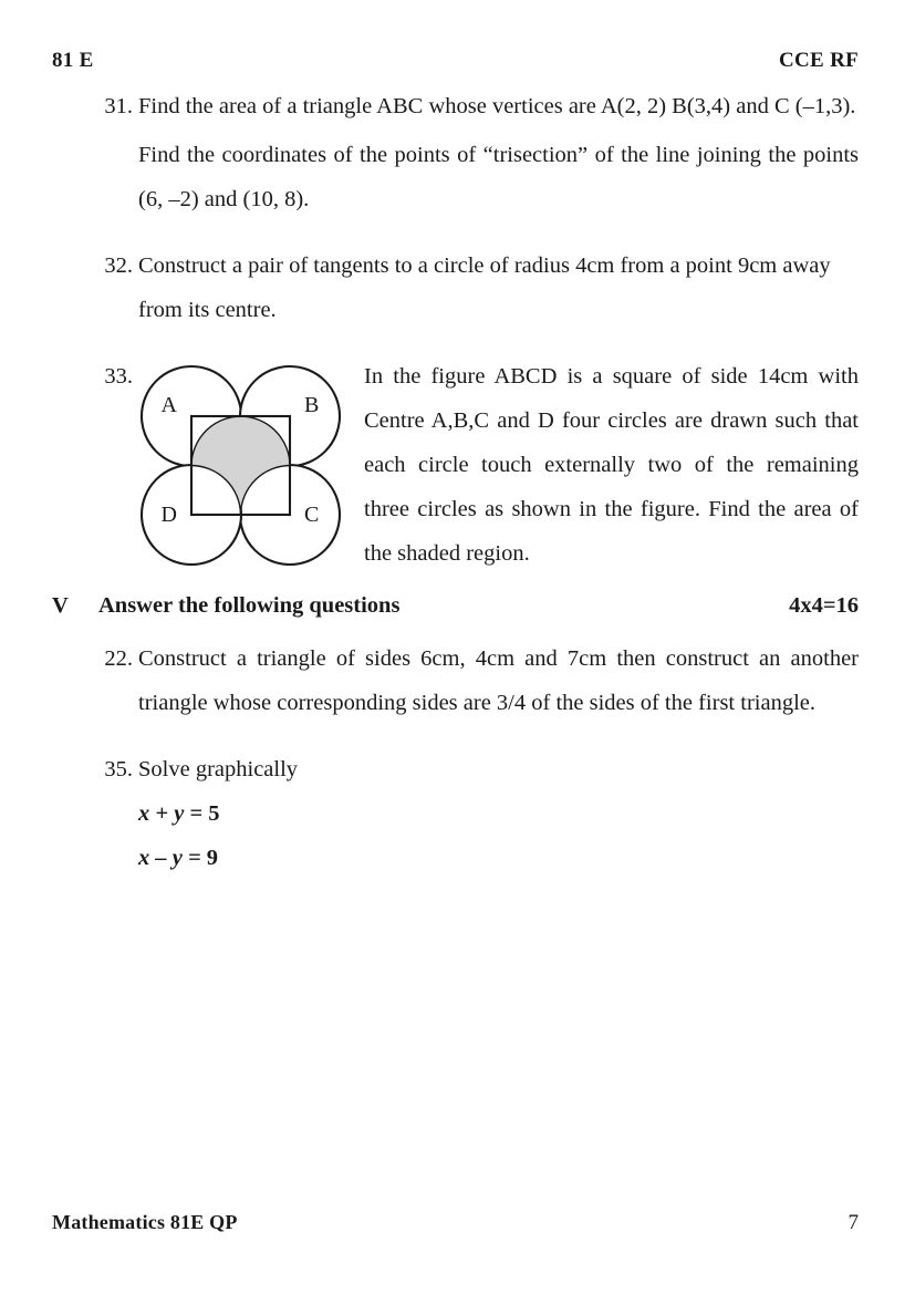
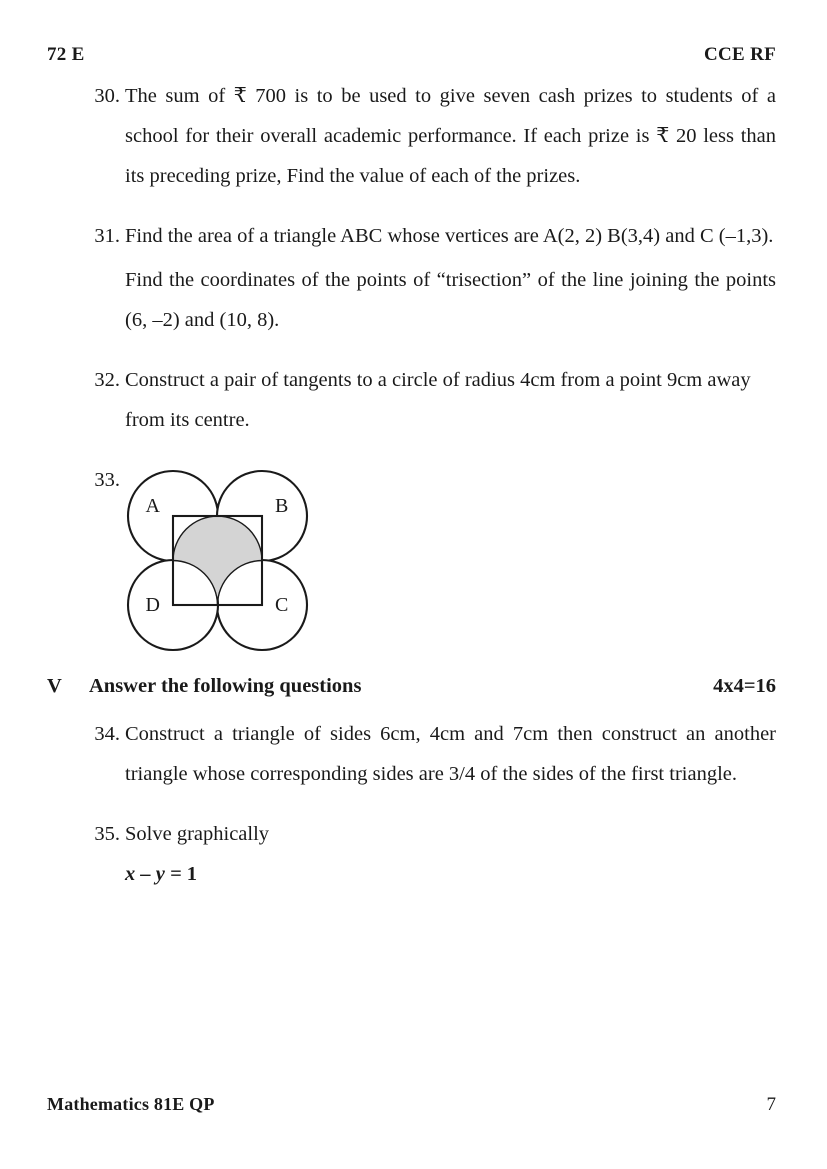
- 81 E
+ 72 E
  CCE RF
+ 30.
+ The sum of ₹ 700 is to be used to give seven cash prizes to students of a school for their overall academic performance. If each prize is ₹ 20 less than its preceding prize, Find the value of each of the prizes.
  31.
  Find the area of a triangle ABC whose vertices are A(2, 2) B(3,4) and C (–1,3).
  Find the coordinates of the points of “trisection” of the line joining the points (6, –2) and (10, 8).
  32.
  Construct a pair of tangents to a circle of radius 4cm from a point 9cm away from its centre.
  33.
  A
  B
  C
  D
- In the figure ABCD is a square of side 14cm with Centre A,B,C and D four circles are drawn such that each circle touch externally two of the remaining three circles as shown in the figure. Find the area of the shaded region.
  V
  Answer the following questions
  4x4=16
- 22.
+ 34.
  Construct a triangle of sides 6cm, 4cm and 7cm then construct an another triangle whose corresponding sides are 3/4 of the sides of the first triangle.
  35.
  Solve graphically
- x + y = 5
- x – y = 9
+ x – y = 1
  Mathematics 81E QP
  7
